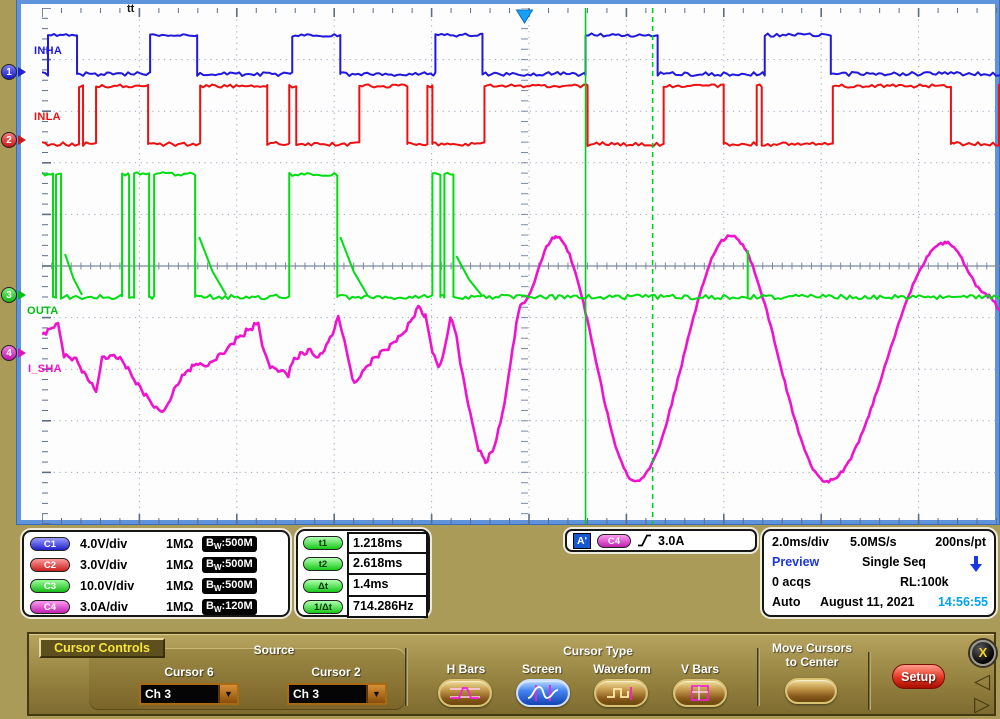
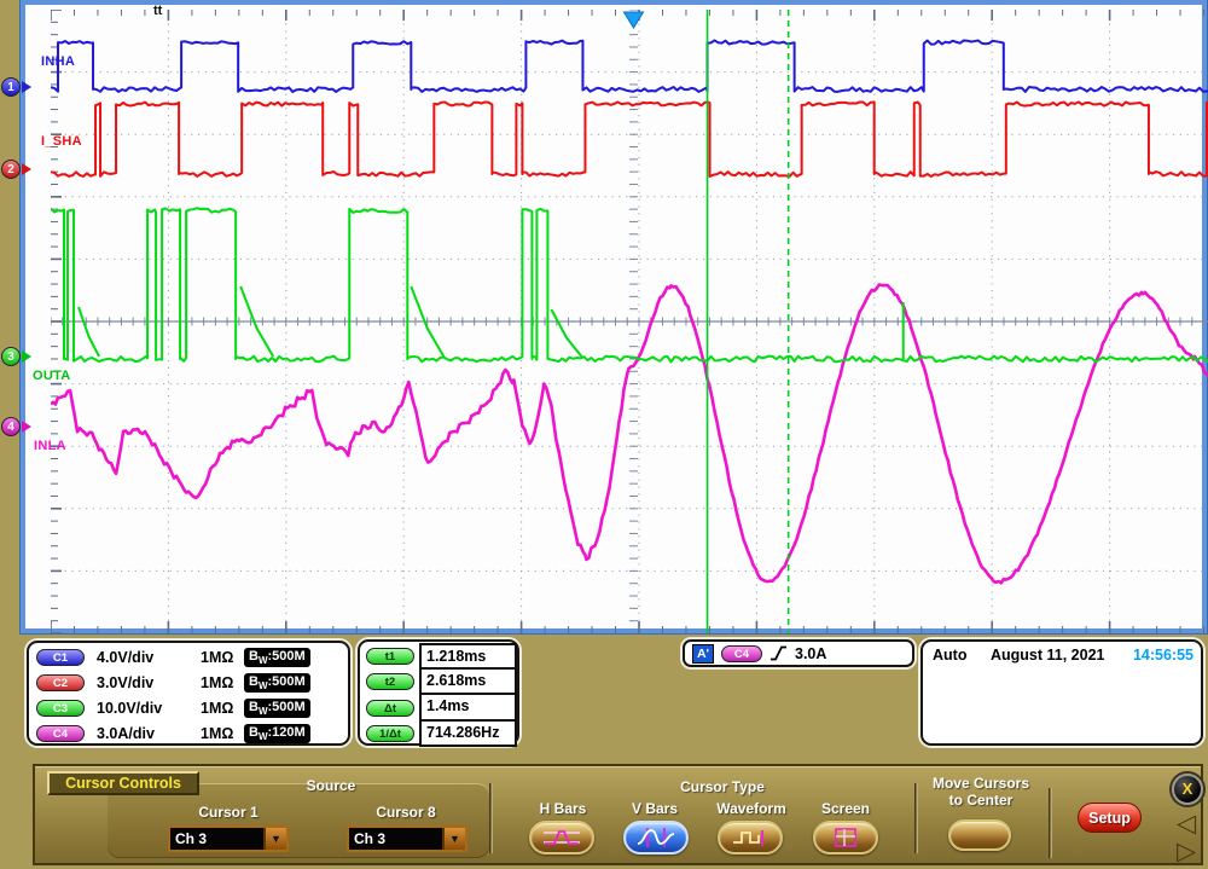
  tt
  INHA
- INLA
+ I_SHA
  OUTA
- I_SHA
+ INLA
  1
  2
  3
  4
  C1
  4.0V/div
  1MΩ
  BW:500M
  C2
  3.0V/div
  1MΩ
  BW:500M
  C3
  10.0V/div
  1MΩ
  BW:500M
  C4
  3.0A/div
  1MΩ
  BW:120M
  t1
  1.218ms
  t2
  2.618ms
  Δt
  1.4ms
  1/Δt
  714.286Hz
  A'
  C4
  3.0A
- 2.0ms/div
- 5.0MS/s
- 200ns/pt
- Preview
- Single Seq
- 0 acqs
- RL:100k
  Auto
  August 11, 2021
  14:56:55
  Cursor Controls
  Source
- Cursor 6
+ Cursor 1
- Cursor 2
+ Cursor 8
  Ch 3
  ▼
  Ch 3
  ▼
  Cursor Type
  H Bars
- Screen
+ V Bars
  Waveform
- V Bars
+ Screen
  Move Cursors
  to Center
  Setup
  X
  ◁
  ▷
